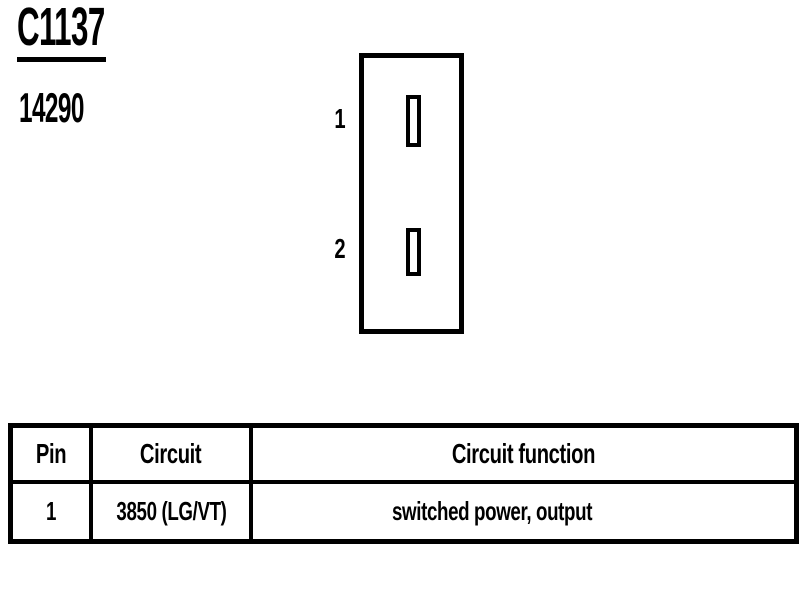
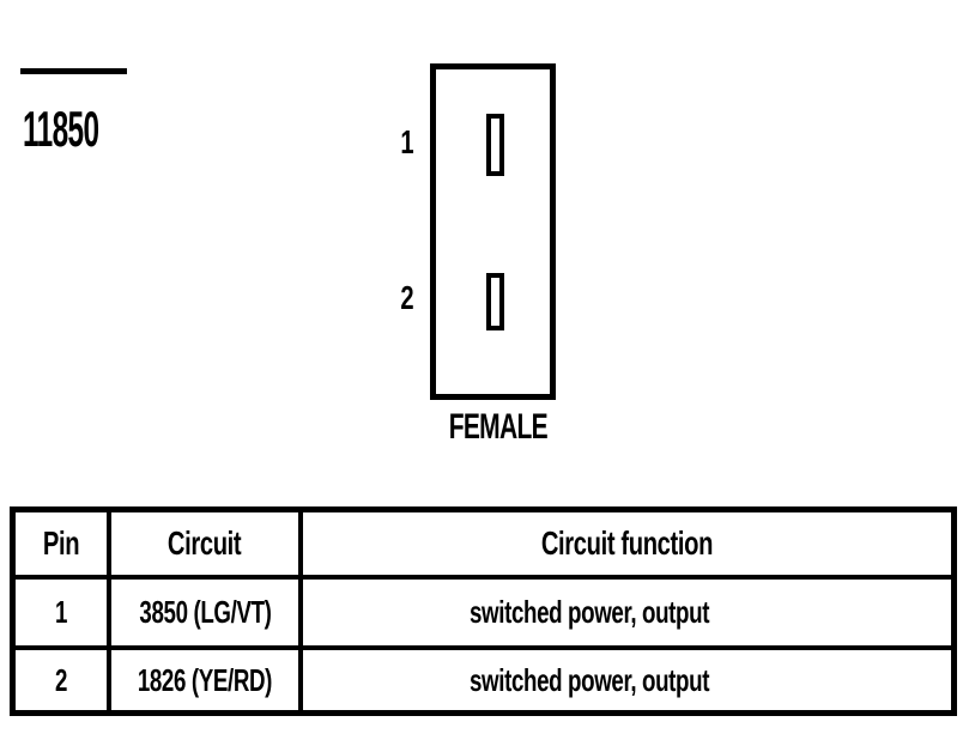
- C1137
- 14290
+ 11850
  1
  2
+ FEMALE
  Pin	Circuit	Circuit function
  1	3850 (LG/VT)	switched power, output
+ 2	1826 (YE/RD)	switched power, output
